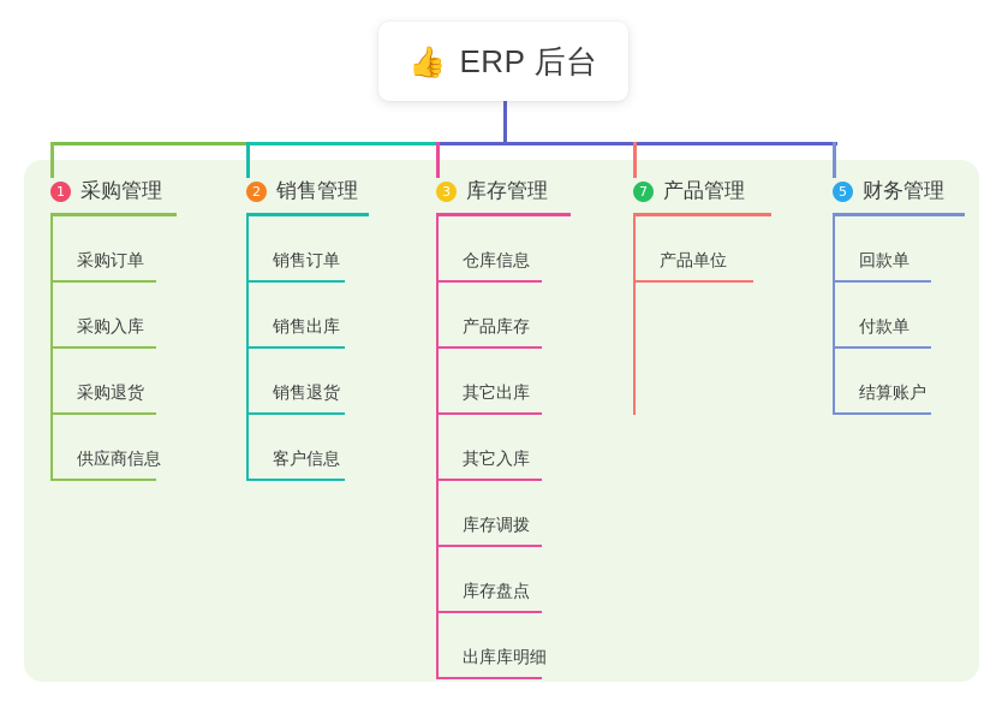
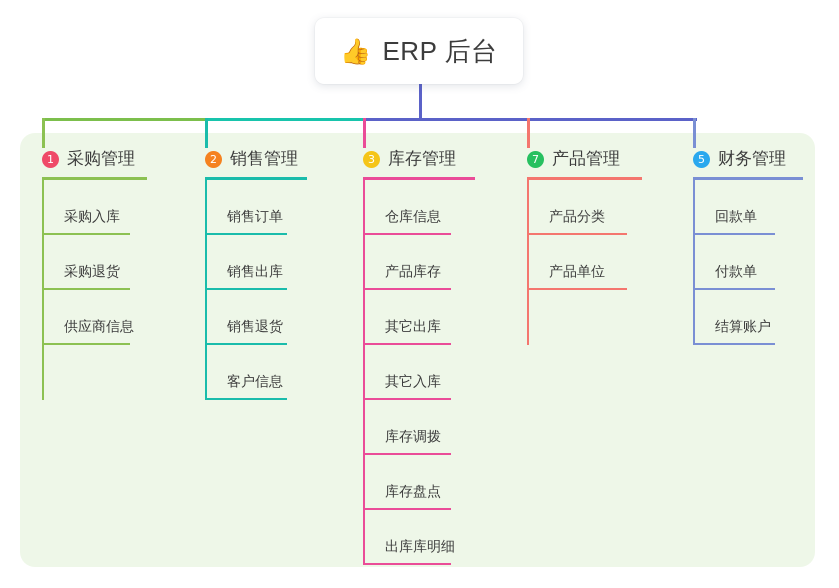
  👍
  ERP 后台
  1
  采购管理
- 采购订单
  采购入库
  采购退货
  供应商信息
  2
  销售管理
  销售订单
  销售出库
  销售退货
  客户信息
  3
  库存管理
  仓库信息
  产品库存
  其它出库
  其它入库
  库存调拨
  库存盘点
  出库库明细
  7
  产品管理
+ 产品分类
  产品单位
  5
  财务管理
  回款单
  付款单
  结算账户
